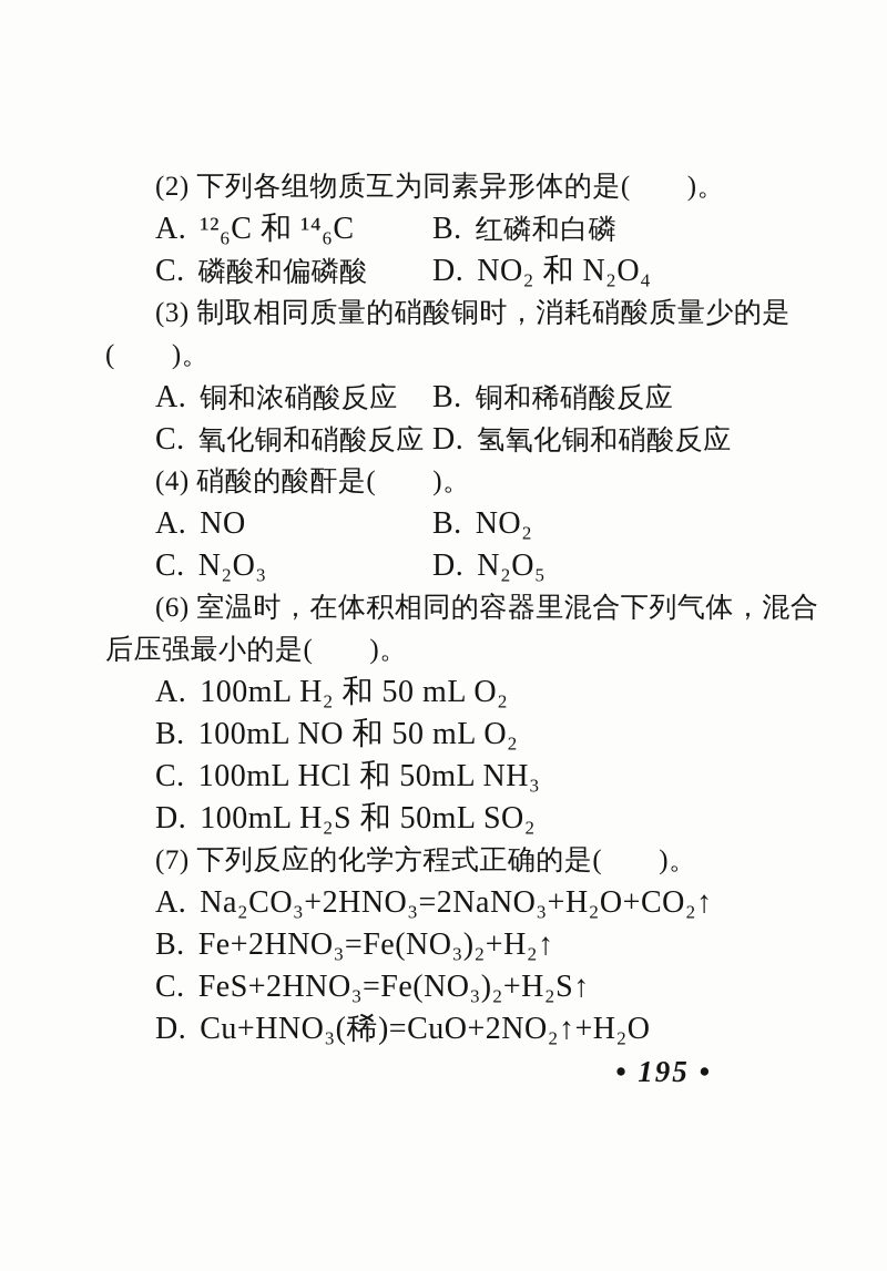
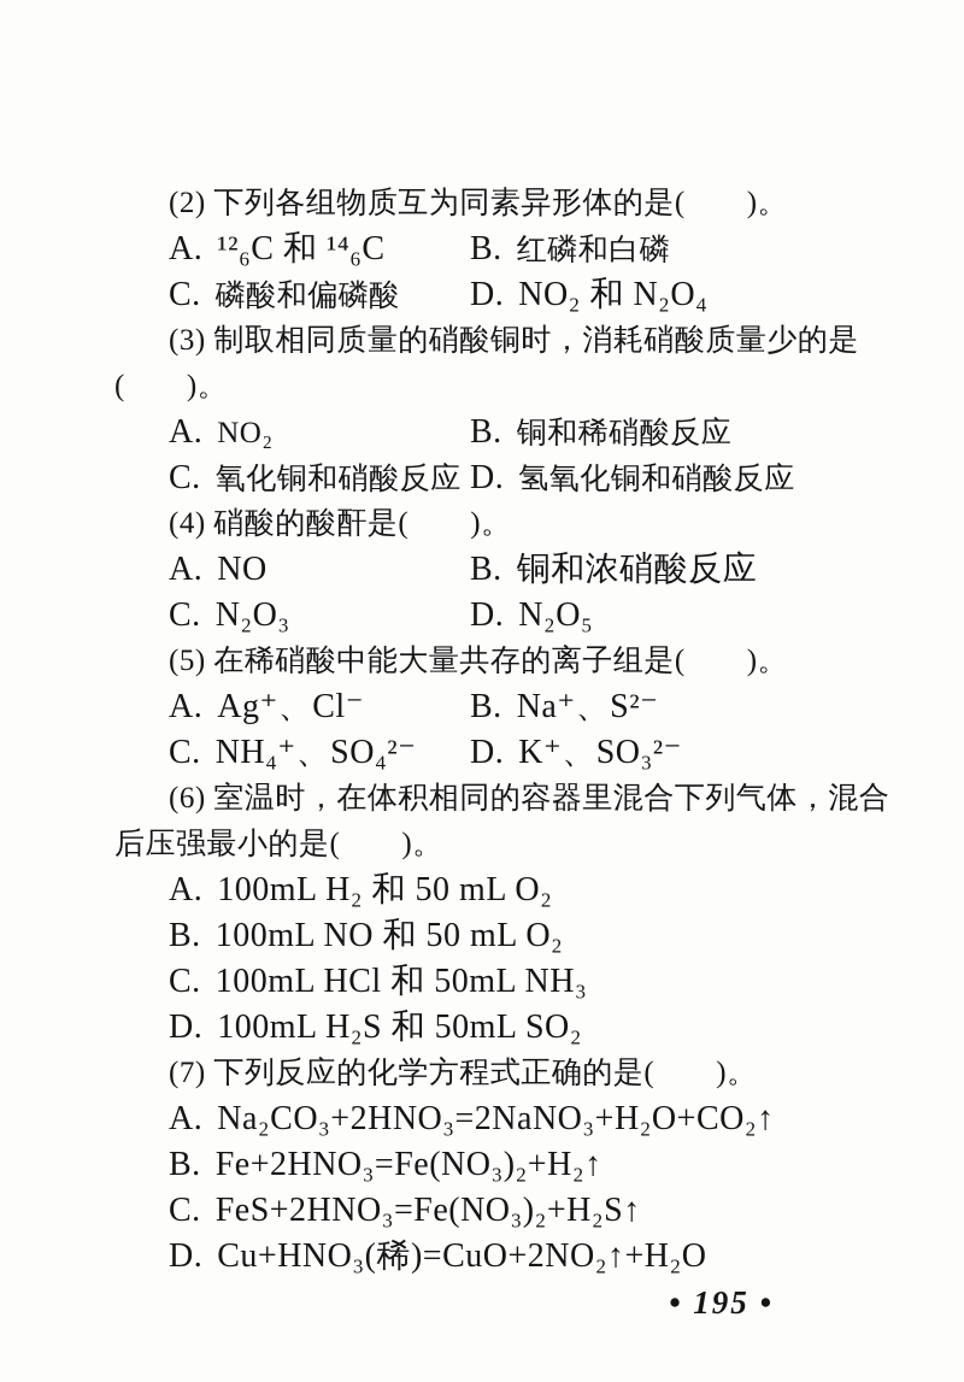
  (2) 下列各组物质互为同素异形体的是( )。
  A. ¹²₆C 和 ¹⁴₆C B. 红磷和白磷
  C. 磷酸和偏磷酸 D. NO₂ 和 N₂O₄
  (3) 制取相同质量的硝酸铜时，消耗硝酸质量少的是
  ( )。
- A. 铜和浓硝酸反应 B. 铜和稀硝酸反应
+ A. NO₂ B. 铜和稀硝酸反应
  C. 氧化铜和硝酸反应 D. 氢氧化铜和硝酸反应
  (4) 硝酸的酸酐是( )。
- A. NO B. NO₂
+ A. NO B. 铜和浓硝酸反应
  C. N₂O₃ D. N₂O₅
+ (5) 在稀硝酸中能大量共存的离子组是( )。
+ A. Ag⁺、Cl⁻ B. Na⁺、S²⁻
+ C. NH₄⁺、SO₄²⁻ D. K⁺、SO₃²⁻
  (6) 室温时，在体积相同的容器里混合下列气体，混合
  后压强最小的是( )。
  A. 100mL H₂ 和 50 mL O₂
  B. 100mL NO 和 50 mL O₂
  C. 100mL HCl 和 50mL NH₃
  D. 100mL H₂S 和 50mL SO₂
  (7) 下列反应的化学方程式正确的是( )。
  A. Na₂CO₃+2HNO₃=2NaNO₃+H₂O+CO₂↑
  B. Fe+2HNO₃=Fe(NO₃)₂+H₂↑
  C. FeS+2HNO₃=Fe(NO₃)₂+H₂S↑
  D. Cu+HNO₃(稀)=CuO+2NO₂↑+H₂O
  • 195 •
